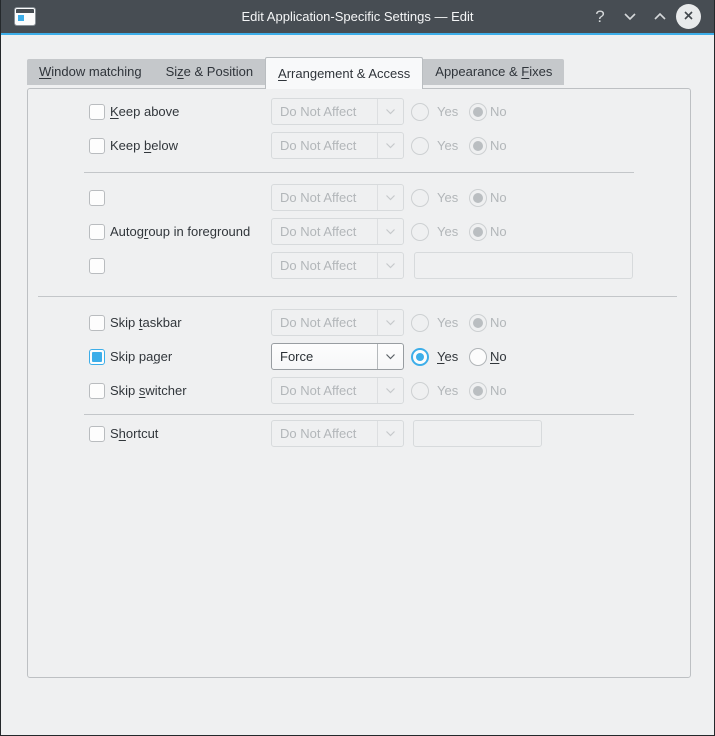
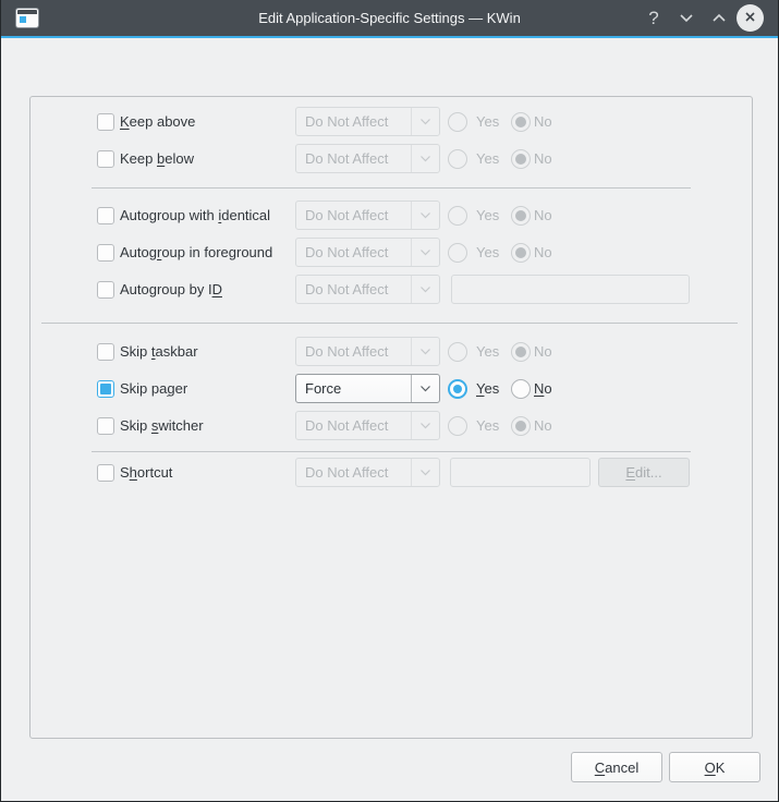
- Edit Application-Specific Settings — Edit
+ Edit Application-Specific Settings — KWin
  ?
- Window matching
- Size & Position
- Arrangement & Access
- Appearance & Fixes
  Keep above
  Do Not Affect
  Yes
  No
  Keep below
  Do Not Affect
  Yes
  No
+ Autogroup with identical
  Do Not Affect
  Yes
  No
  Autogroup in foreground
  Do Not Affect
  Yes
  No
+ Autogroup by ID
  Do Not Affect
  Skip taskbar
  Do Not Affect
  Yes
  No
  Skip pager
  Force
  Yes
  No
  Skip switcher
  Do Not Affect
  Yes
  No
  Shortcut
  Do Not Affect
+ Edit...
+ Cancel
+ OK
